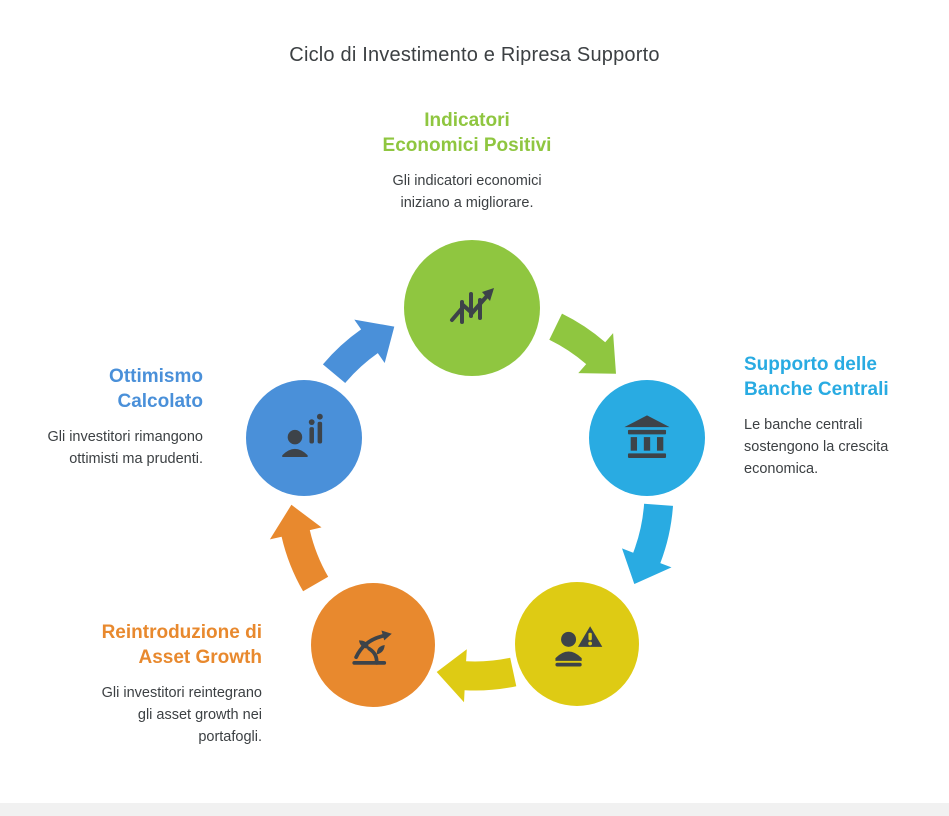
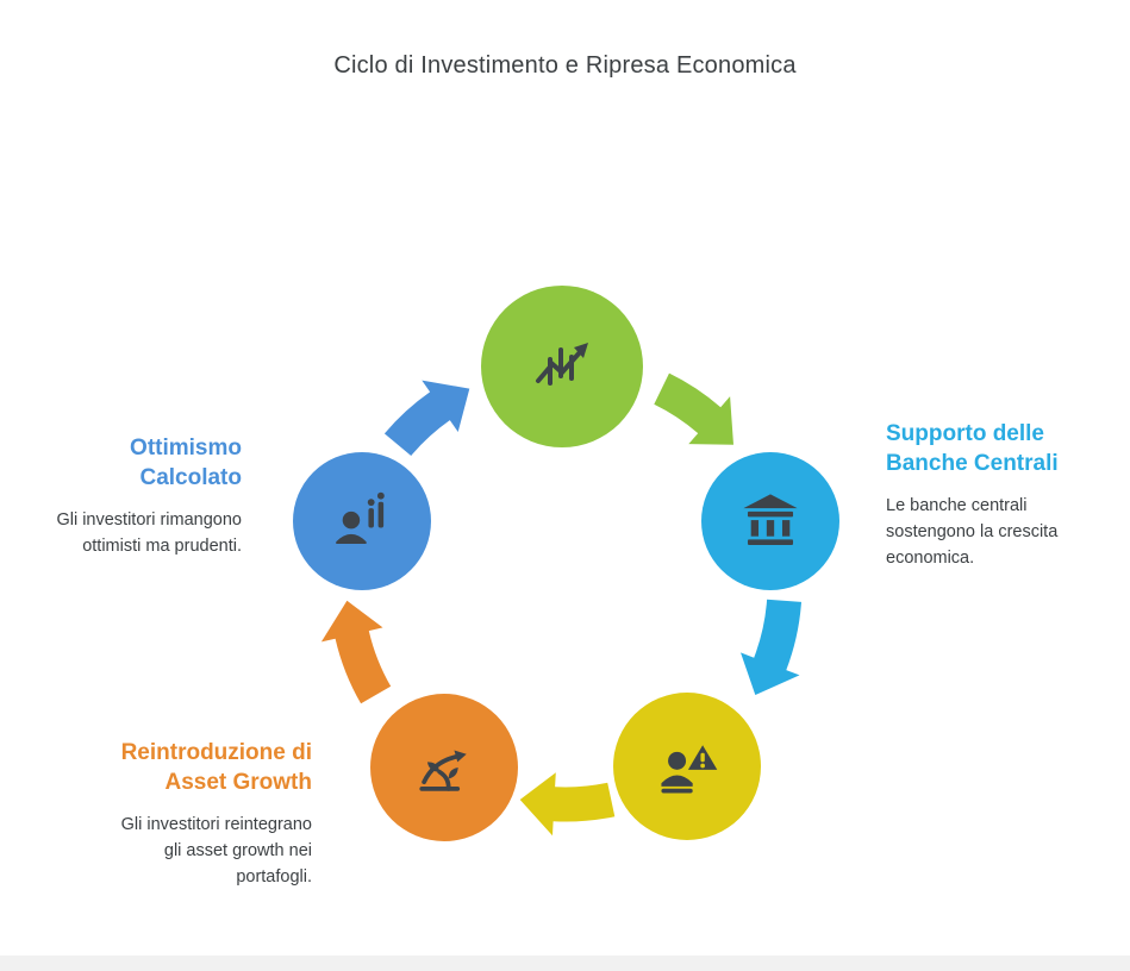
- Ciclo di Investimento e Ripresa Supporto
+ Ciclo di Investimento e Ripresa Economica
- Indicatori
- Economici Positivi
- Gli indicatori economici
- iniziano a migliorare.
  Supporto delle
  Banche Centrali
  Le banche centrali
  sostengono la crescita
  economica.
  Reintroduzione di
  Asset Growth
  Gli investitori reintegrano
  gli asset growth nei
  portafogli.
  Ottimismo
  Calcolato
  Gli investitori rimangono
  ottimisti ma prudenti.
